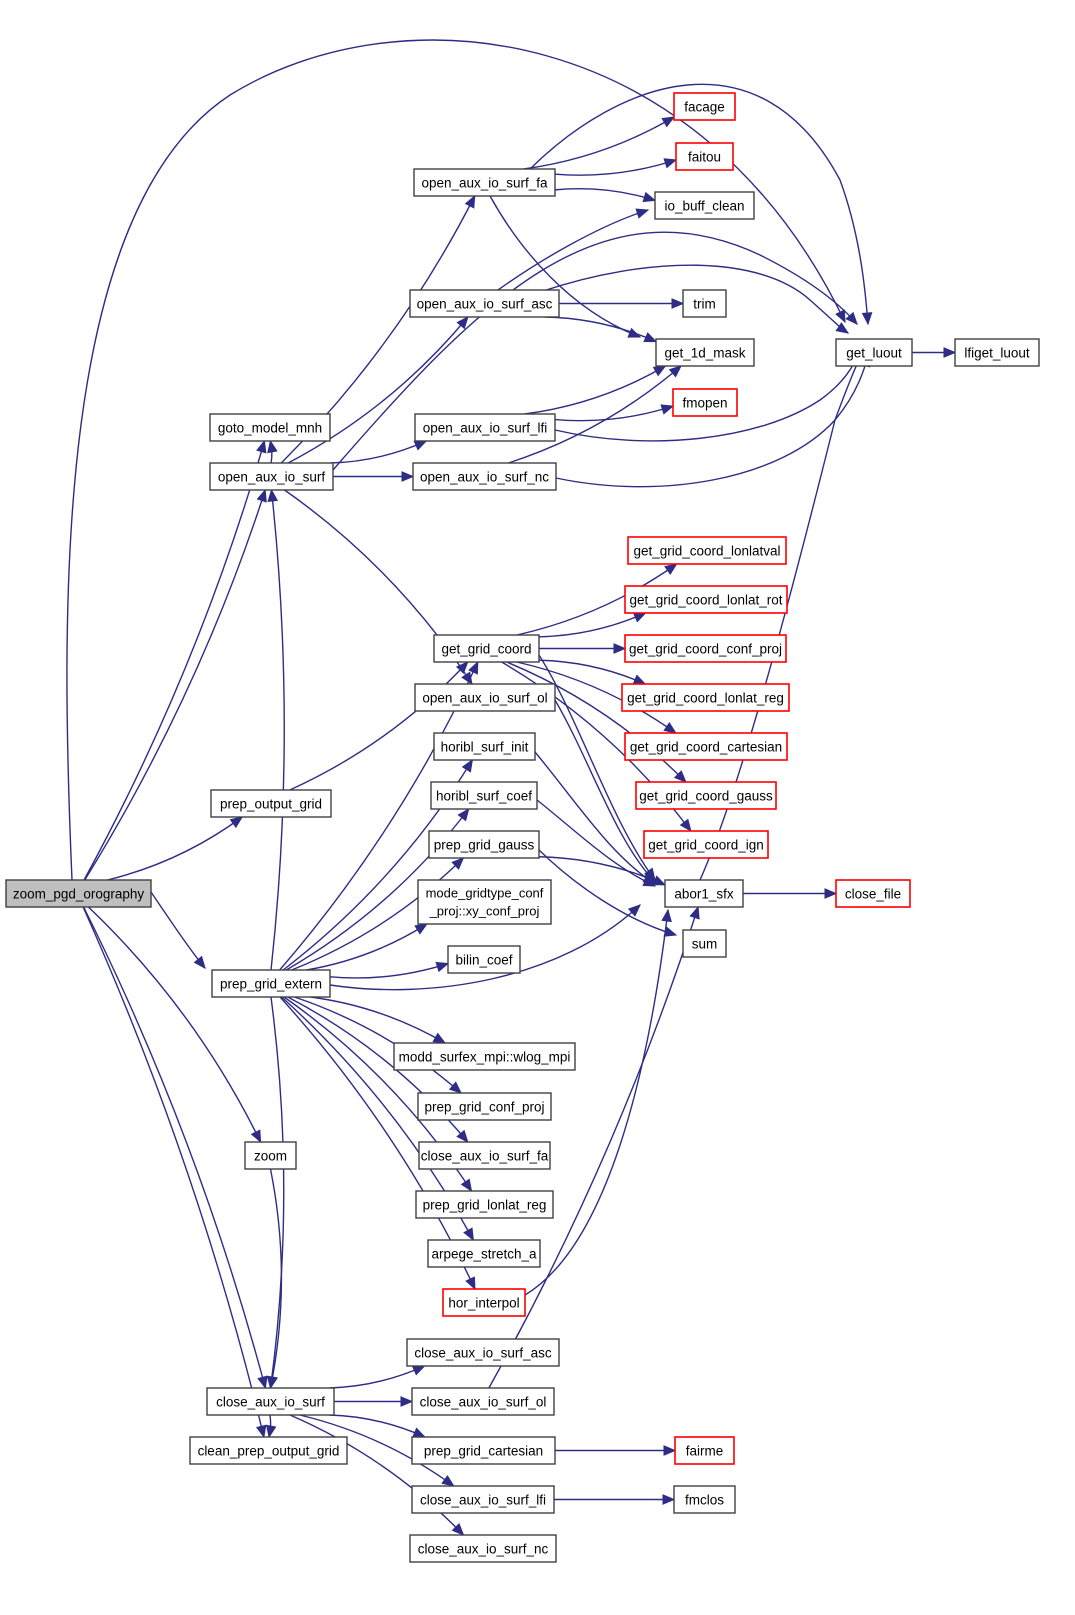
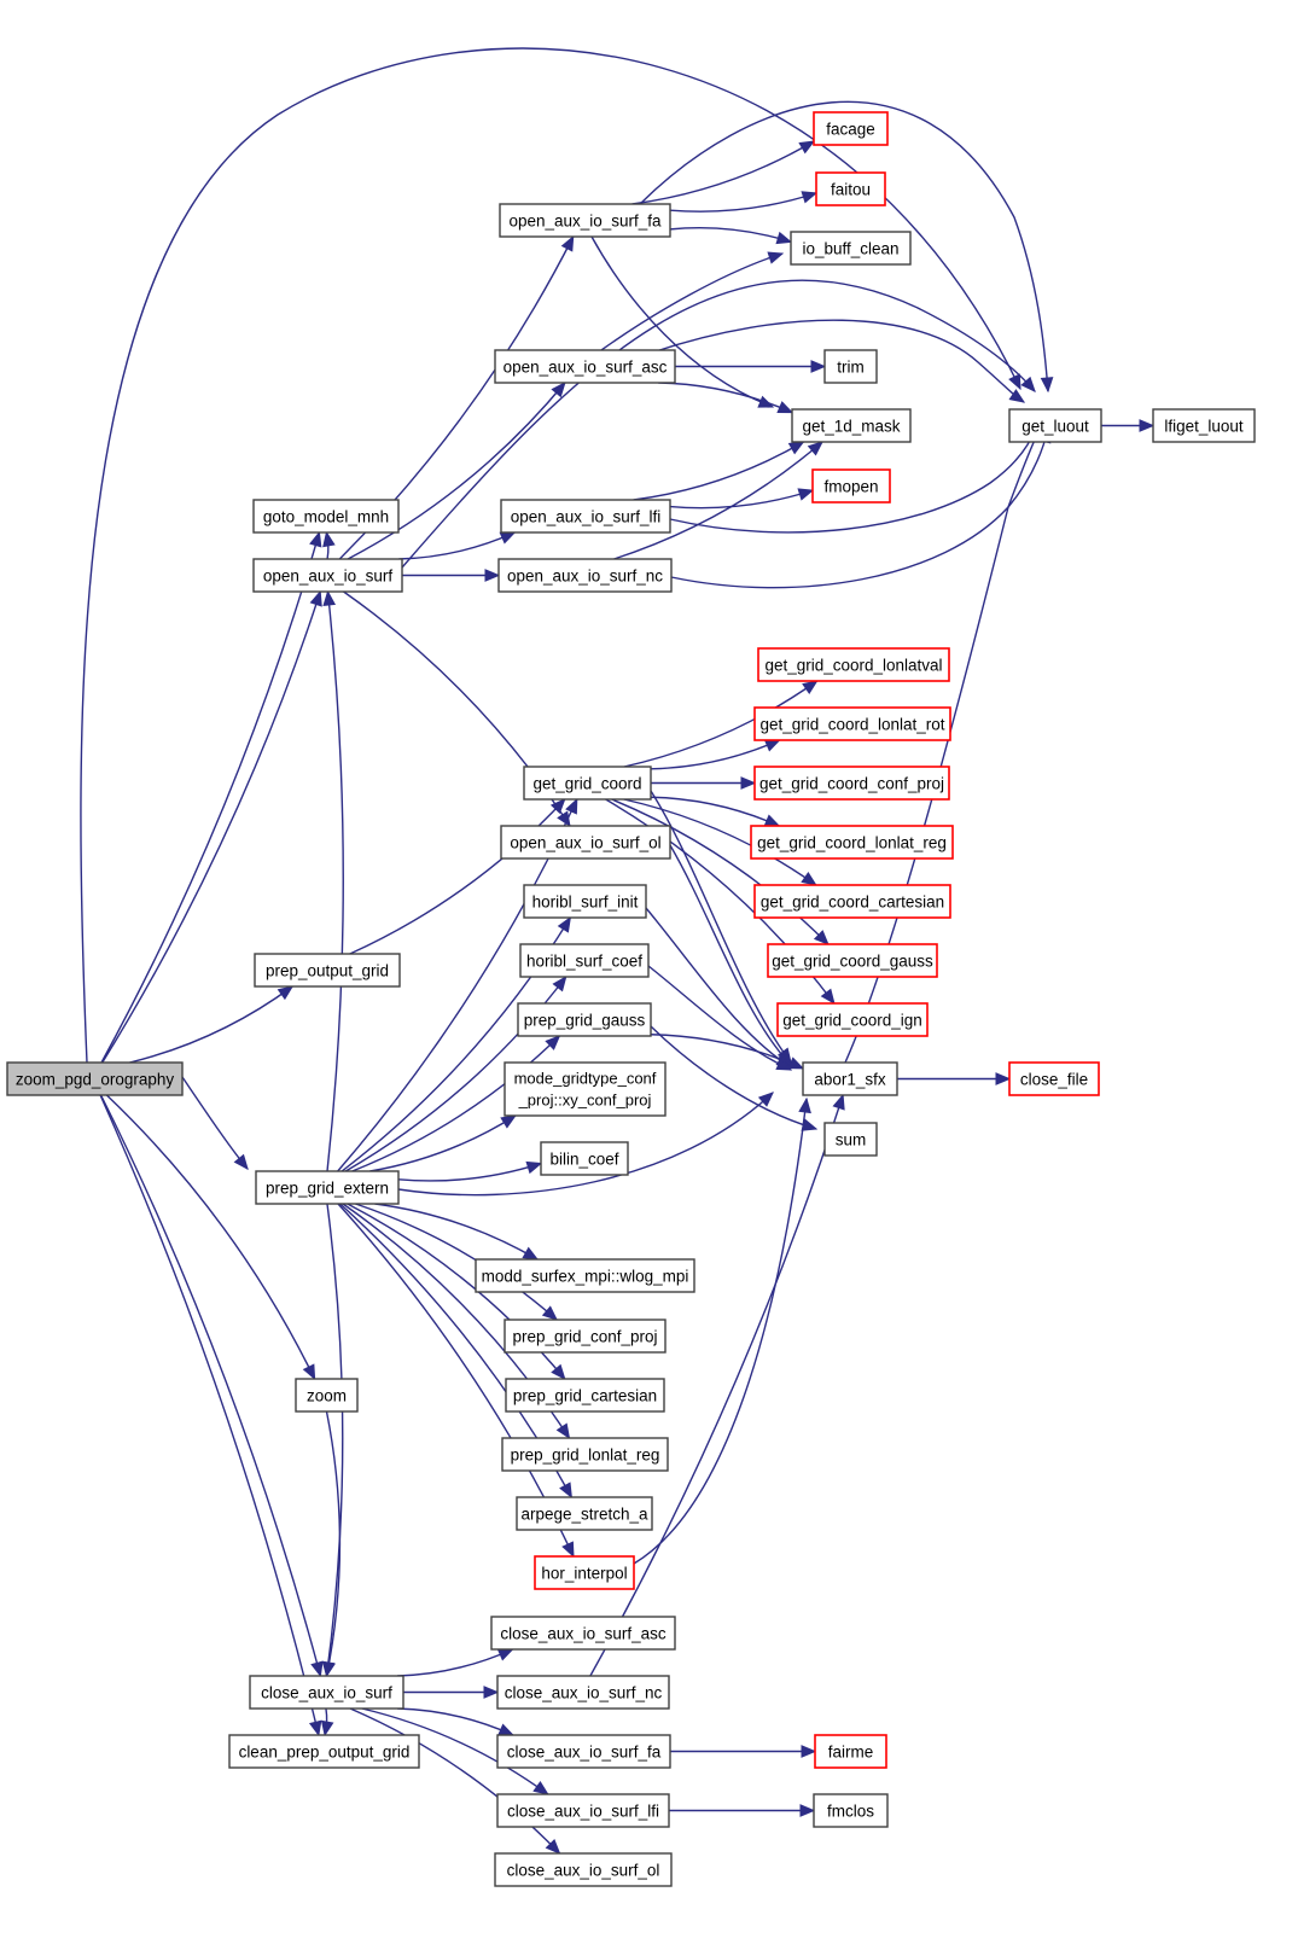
  zoom_pgd_orography
  goto_model_mnh
  open_aux_io_surf
  prep_output_grid
  prep_grid_extern
  zoom
  close_aux_io_surf
  clean_prep_output_grid
  open_aux_io_surf_fa
  open_aux_io_surf_asc
  open_aux_io_surf_lfi
  open_aux_io_surf_nc
  get_grid_coord
  open_aux_io_surf_ol
  horibl_surf_init
  horibl_surf_coef
  prep_grid_gauss
  mode_gridtype_conf
  _proj::xy_conf_proj
  bilin_coef
  modd_surfex_mpi::wlog_mpi
  prep_grid_conf_proj
- close_aux_io_surf_fa
+ prep_grid_cartesian
  prep_grid_lonlat_reg
  arpege_stretch_a
  hor_interpol
  close_aux_io_surf_asc
- close_aux_io_surf_ol
+ close_aux_io_surf_nc
- prep_grid_cartesian
+ close_aux_io_surf_fa
  close_aux_io_surf_lfi
- close_aux_io_surf_nc
+ close_aux_io_surf_ol
  facage
  faitou
  io_buff_clean
  trim
  get_1d_mask
  fmopen
  get_grid_coord_lonlatval
  get_grid_coord_lonlat_rot
  get_grid_coord_conf_proj
  get_grid_coord_lonlat_reg
  get_grid_coord_cartesian
  get_grid_coord_gauss
  get_grid_coord_ign
  abor1_sfx
  sum
  fairme
  fmclos
  get_luout
  lfiget_luout
  close_file
